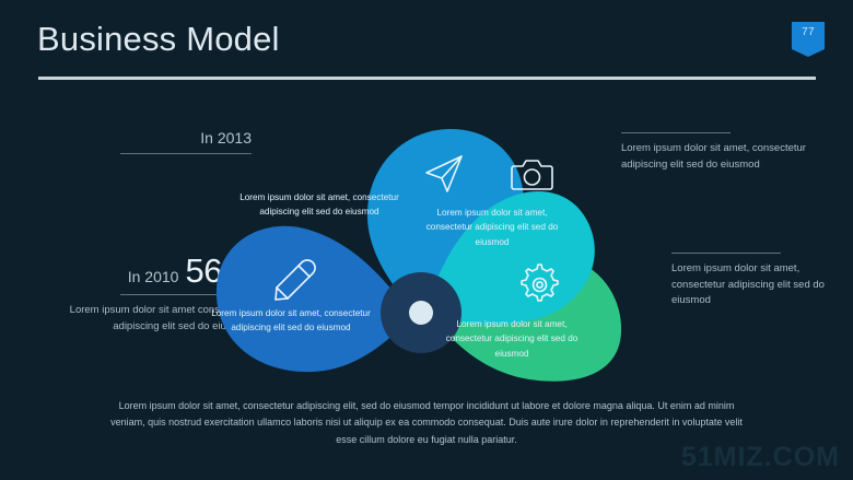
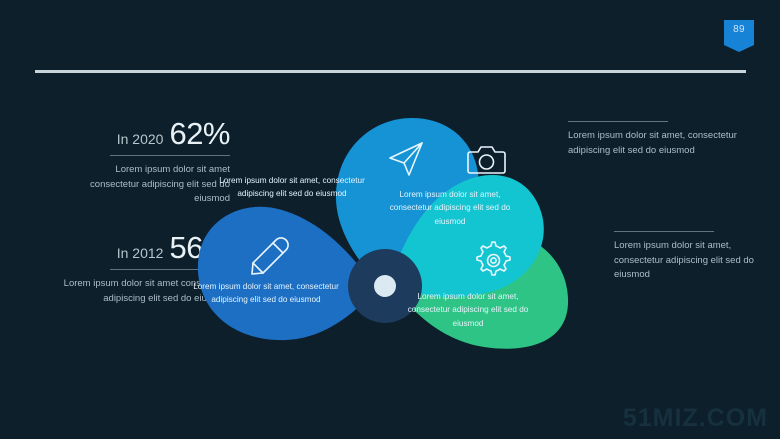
- Business Model
- 77
+ 89
- In 2013
+ In 2020
+ 62%
+ Lorem ipsum dolor sit amet consectetur adipiscing elit sed do eiusmod
- In 2010
+ In 2012
  Lorem ipsum dolor sit amet cons adipiscing elit sed do eiu
  Lorem ipsum dolor sit amet, consectetur adipiscing elit sed do eiusmod
  Lorem ipsum dolor sit amet, consectetur adipiscing elit sed do eiusmod
  Lorem ipsum dolor sit amet, consectetur adipiscing elit sed do eiusmod
  Lorem ipsum dolor sit amet, consectetur adipiscing elit sed do eiusmod
  Lorem ipsum dolor sit amet, consectetur adipiscing elit sed do eiusmod
  Lorem ipsum dolor sit amet, consectetur adipiscing elit sed do eiusmod
- Lorem ipsum dolor sit amet, consectetur adipiscing elit, sed do eiusmod tempor incididunt ut labore et dolore magna aliqua. Ut enim ad minim veniam, quis nostrud exercitation ullamco laboris nisi ut aliquip ex ea commodo consequat. Duis aute irure dolor in reprehenderit in voluptate velit esse cillum dolore eu fugiat nulla pariatur.
